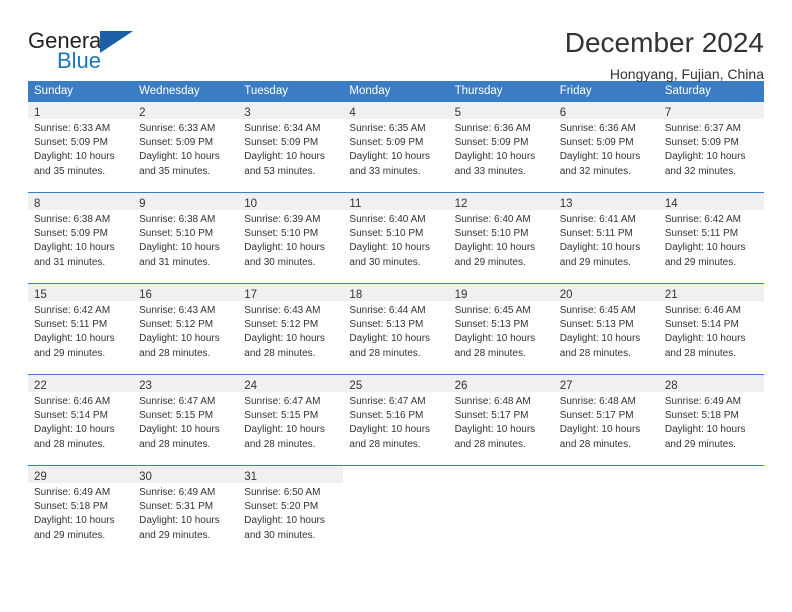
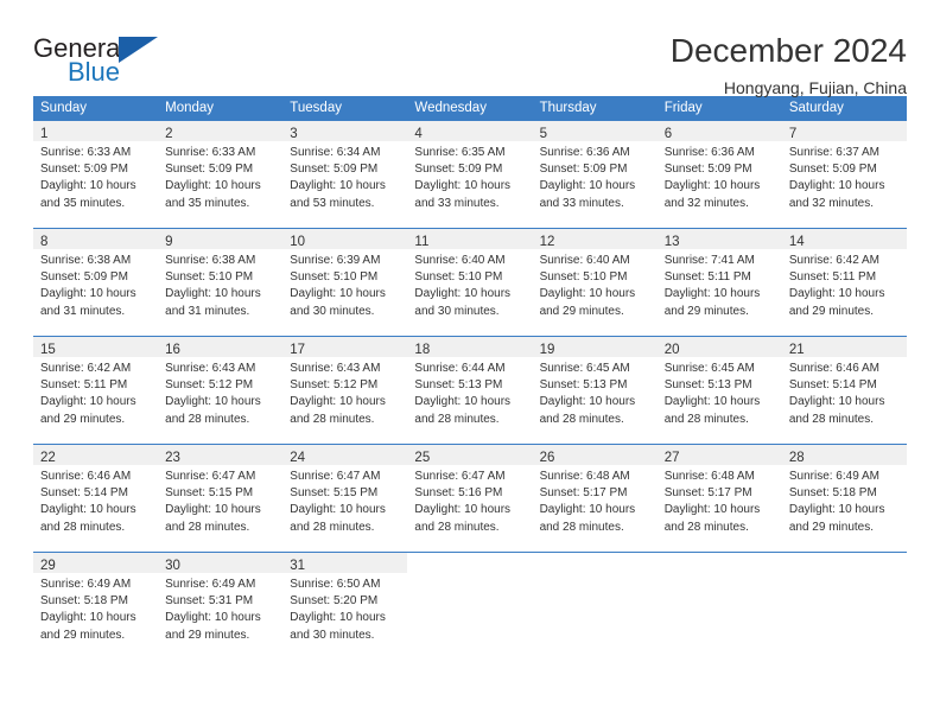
  General
  Blue
  December 2024
  Hongyang, Fujian, China
  Sunday
- Wednesday
+ Monday
  Tuesday
- Monday
+ Wednesday
  Thursday
  Friday
  Saturday
  1
  Sunrise: 6:33 AM
  Sunset: 5:09 PM
  Daylight: 10 hours
  and 35 minutes.
  2
  Sunrise: 6:33 AM
  Sunset: 5:09 PM
  Daylight: 10 hours
  and 35 minutes.
  3
  Sunrise: 6:34 AM
  Sunset: 5:09 PM
  Daylight: 10 hours
  and 53 minutes.
  4
  Sunrise: 6:35 AM
  Sunset: 5:09 PM
  Daylight: 10 hours
  and 33 minutes.
  5
  Sunrise: 6:36 AM
  Sunset: 5:09 PM
  Daylight: 10 hours
  and 33 minutes.
  6
  Sunrise: 6:36 AM
  Sunset: 5:09 PM
  Daylight: 10 hours
  and 32 minutes.
  7
  Sunrise: 6:37 AM
  Sunset: 5:09 PM
  Daylight: 10 hours
  and 32 minutes.
  8
  Sunrise: 6:38 AM
  Sunset: 5:09 PM
  Daylight: 10 hours
  and 31 minutes.
  9
  Sunrise: 6:38 AM
  Sunset: 5:10 PM
  Daylight: 10 hours
  and 31 minutes.
  10
  Sunrise: 6:39 AM
  Sunset: 5:10 PM
  Daylight: 10 hours
  and 30 minutes.
  11
  Sunrise: 6:40 AM
  Sunset: 5:10 PM
  Daylight: 10 hours
  and 30 minutes.
  12
  Sunrise: 6:40 AM
  Sunset: 5:10 PM
  Daylight: 10 hours
  and 29 minutes.
  13
- Sunrise: 6:41 AM
+ Sunrise: 7:41 AM
  Sunset: 5:11 PM
  Daylight: 10 hours
  and 29 minutes.
  14
  Sunrise: 6:42 AM
  Sunset: 5:11 PM
  Daylight: 10 hours
  and 29 minutes.
  15
  Sunrise: 6:42 AM
  Sunset: 5:11 PM
  Daylight: 10 hours
  and 29 minutes.
  16
  Sunrise: 6:43 AM
  Sunset: 5:12 PM
  Daylight: 10 hours
  and 28 minutes.
  17
  Sunrise: 6:43 AM
  Sunset: 5:12 PM
  Daylight: 10 hours
  and 28 minutes.
  18
  Sunrise: 6:44 AM
  Sunset: 5:13 PM
  Daylight: 10 hours
  and 28 minutes.
  19
  Sunrise: 6:45 AM
  Sunset: 5:13 PM
  Daylight: 10 hours
  and 28 minutes.
  20
  Sunrise: 6:45 AM
  Sunset: 5:13 PM
  Daylight: 10 hours
  and 28 minutes.
  21
  Sunrise: 6:46 AM
  Sunset: 5:14 PM
  Daylight: 10 hours
  and 28 minutes.
  22
  Sunrise: 6:46 AM
  Sunset: 5:14 PM
  Daylight: 10 hours
  and 28 minutes.
  23
  Sunrise: 6:47 AM
  Sunset: 5:15 PM
  Daylight: 10 hours
  and 28 minutes.
  24
  Sunrise: 6:47 AM
  Sunset: 5:15 PM
  Daylight: 10 hours
  and 28 minutes.
  25
  Sunrise: 6:47 AM
  Sunset: 5:16 PM
  Daylight: 10 hours
  and 28 minutes.
  26
  Sunrise: 6:48 AM
  Sunset: 5:17 PM
  Daylight: 10 hours
  and 28 minutes.
  27
  Sunrise: 6:48 AM
  Sunset: 5:17 PM
  Daylight: 10 hours
  and 28 minutes.
  28
  Sunrise: 6:49 AM
  Sunset: 5:18 PM
  Daylight: 10 hours
  and 29 minutes.
  29
  Sunrise: 6:49 AM
  Sunset: 5:18 PM
  Daylight: 10 hours
  and 29 minutes.
  30
  Sunrise: 6:49 AM
  Sunset: 5:31 PM
  Daylight: 10 hours
  and 29 minutes.
  31
  Sunrise: 6:50 AM
  Sunset: 5:20 PM
  Daylight: 10 hours
  and 30 minutes.
